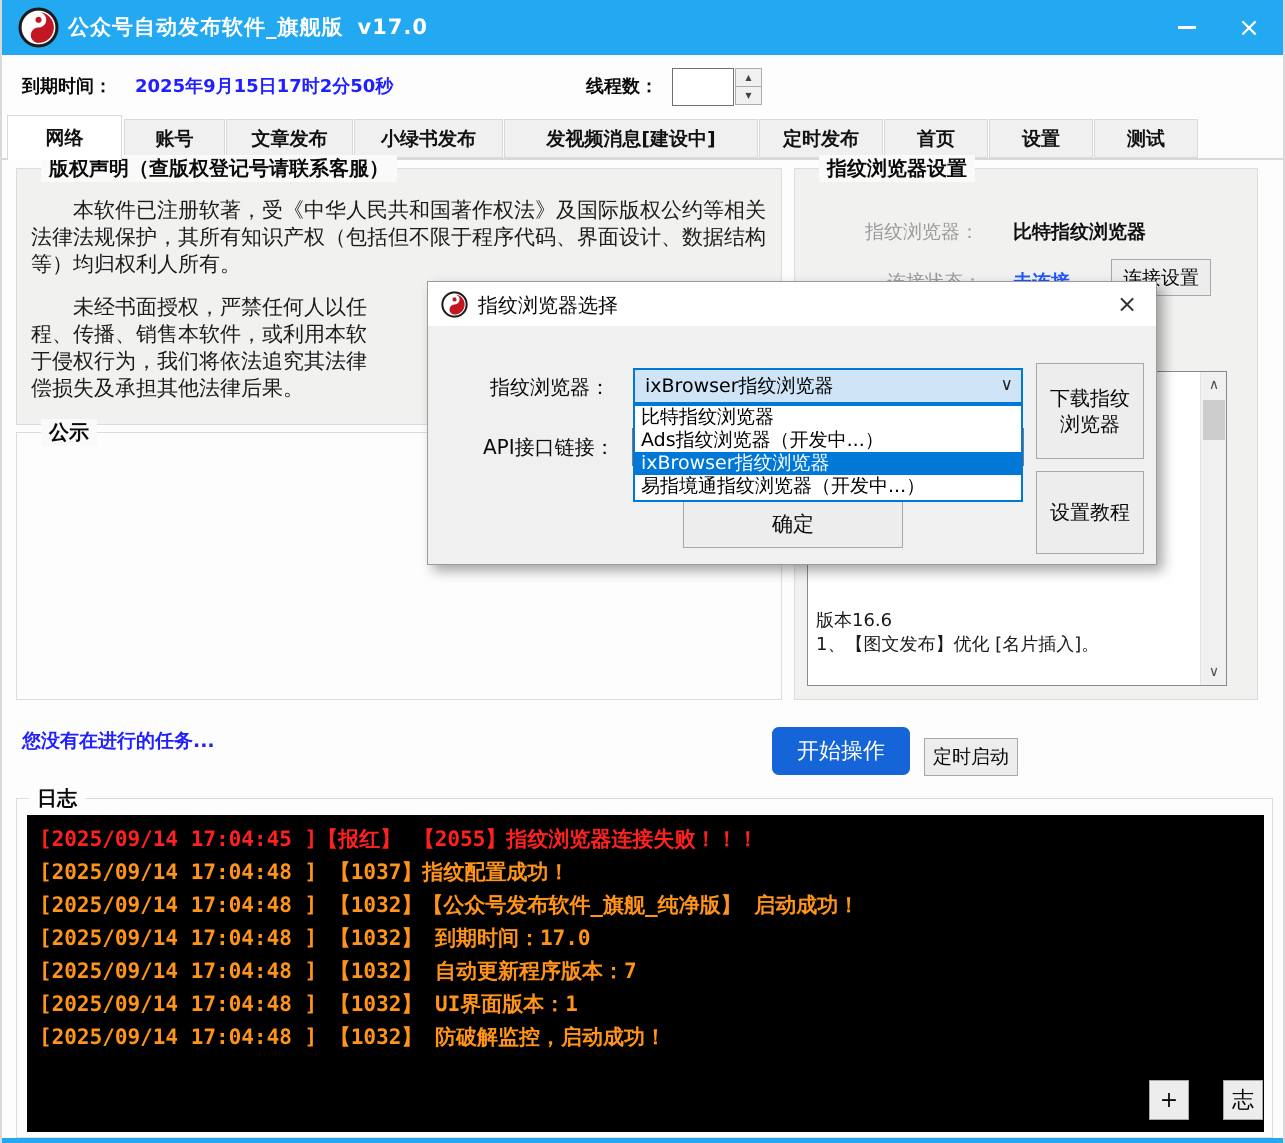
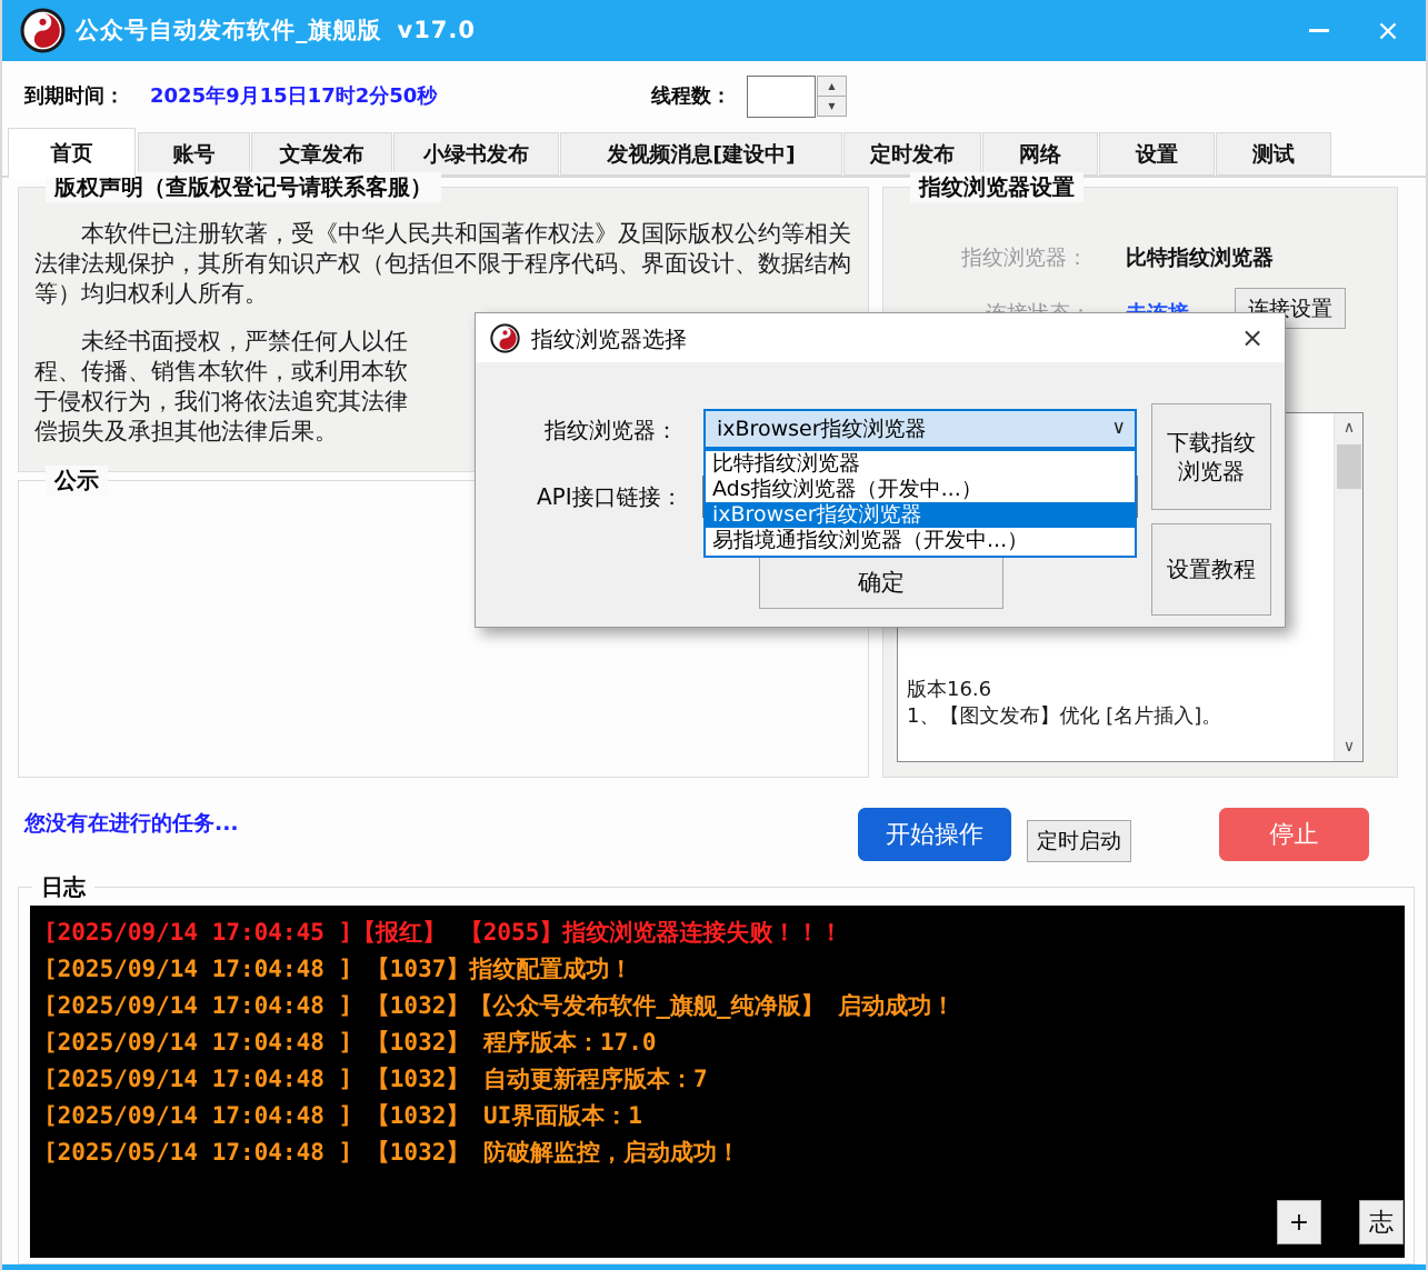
  公众号自动发布软件_旗舰版 v17.0
  ×
  到期时间：
  2025年9月15日17时2分50秒
  线程数：
  ▲
  ▼
- 网络
+ 首页
  账号
  文章发布
  小绿书发布
  发视频消息[建设中]
  定时发布
- 首页
+ 网络
  设置
  测试
  版权声明（查版权登记号请联系客服）
  本软件已注册软著，受《中华人民共和国著作权法》及国际版权公约等相关法律法规保护，其所有知识产权（包括但不限于程序代码、界面设计、数据结构等）均归权利人所有。
  未经书面授权，严禁任何人以任
  程、传播、销售本软件，或利用本软
  于侵权行为，我们将依法追究其法律
  偿损失及承担其他法律后果。
  公示
  指纹浏览器设置
  指纹浏览器：
  比特指纹浏览器
  连接设置
  版本16.6
  1、【图文发布】优化 [名片插入]。
  ∧
  ∨
  您没有在进行的任务...
  开始操作
  定时启动
+ 停止
  日志
  [2025/09/14 17:04:45 ]【报红】 【2055】指纹浏览器连接失败！！！
  [2025/09/14 17:04:48 ] 【1037】指纹配置成功！
  [2025/09/14 17:04:48 ] 【1032】【公众号发布软件_旗舰_纯净版】 启动成功！
- [2025/09/14 17:04:48 ] 【1032】 到期时间：17.0
+ [2025/09/14 17:04:48 ] 【1032】 程序版本：17.0
  [2025/09/14 17:04:48 ] 【1032】 自动更新程序版本：7
  [2025/09/14 17:04:48 ] 【1032】 UI界面版本：1
- [2025/09/14 17:04:48 ] 【1032】 防破解监控，启动成功！
+ [2025/05/14 17:04:48 ] 【1032】 防破解监控，启动成功！
  +
  志
  指纹浏览器选择
  ×
  指纹浏览器：
  API接口链接：
  ixBrowser指纹浏览器
  ∨
  比特指纹浏览器
  Ads指纹浏览器（开发中...）
  ixBrowser指纹浏览器
  易指境通指纹浏览器（开发中...）
  确定
  下载指纹
  浏览器
  设置教程
